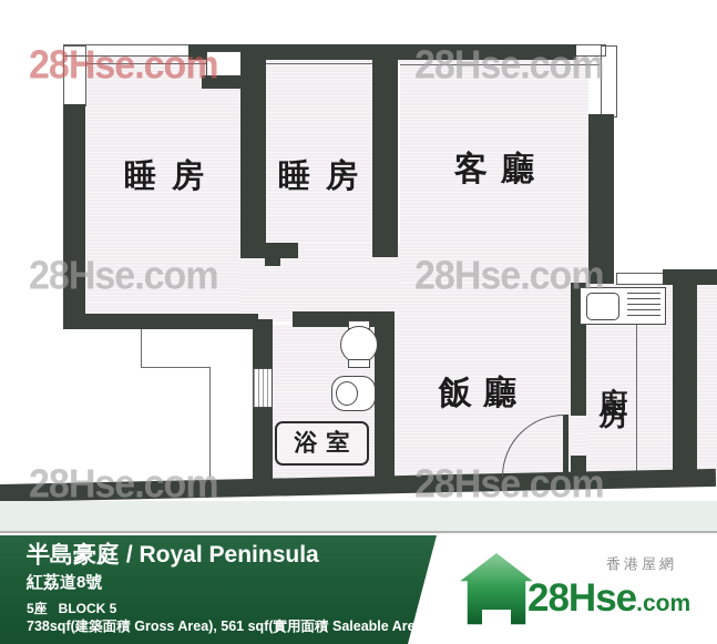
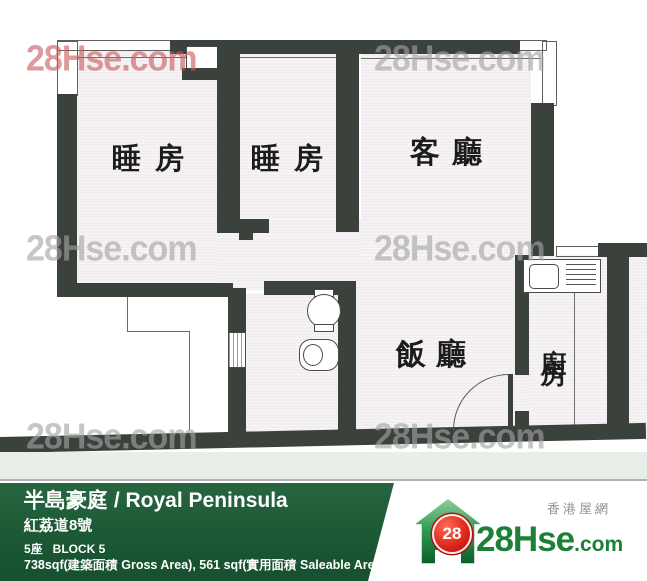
  睡房
  睡房
  客廳
  飯廳
- 浴室
  28Hse.com
  28Hse.com
  28Hse.com
  28Hse.com
  28Hse.com
  28Hse.com
  半島豪庭 / Royal Peninsula
  紅荔道8號
  5座 BLOCK 5
  738sqf(建築面積 Gross Area), 561 sqf(實用面積 Saleable Area)
+ 28
  28Hse.com
  香港屋網
